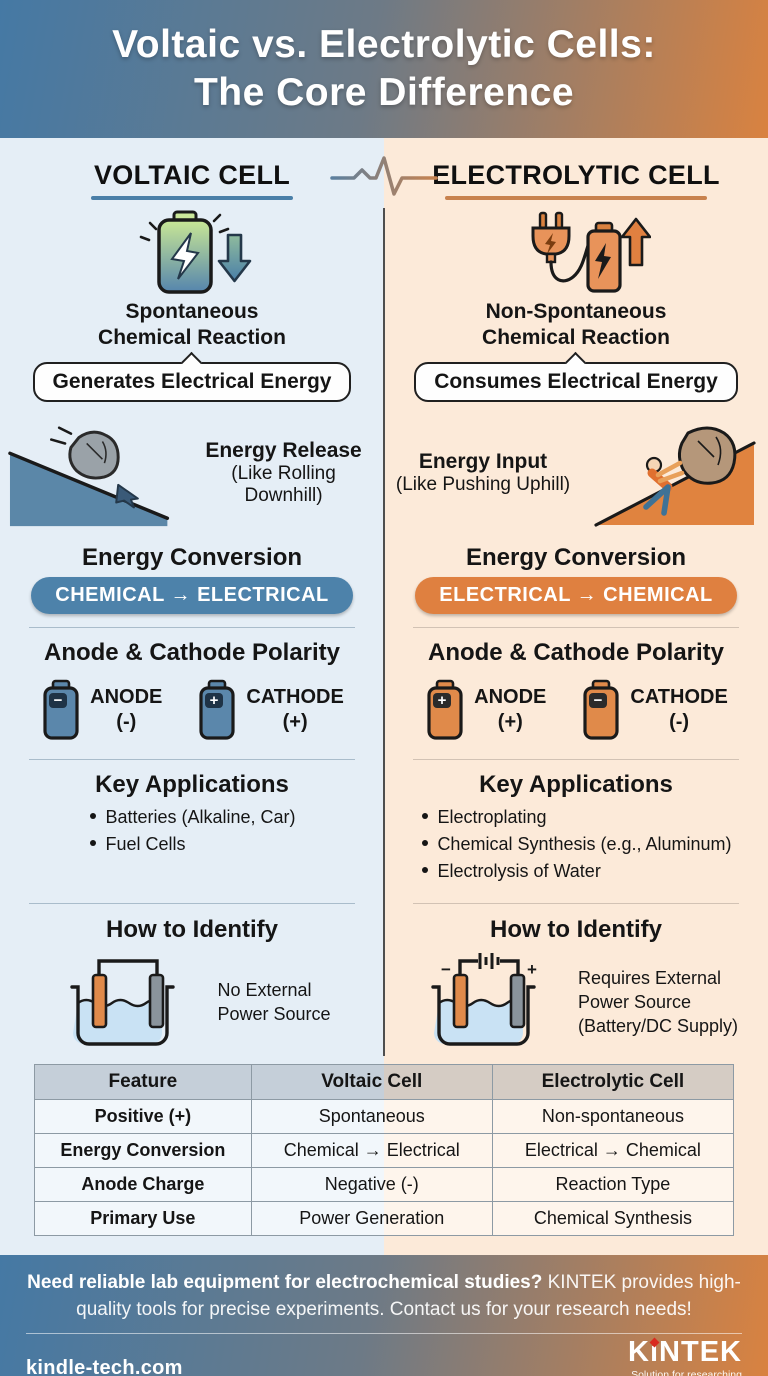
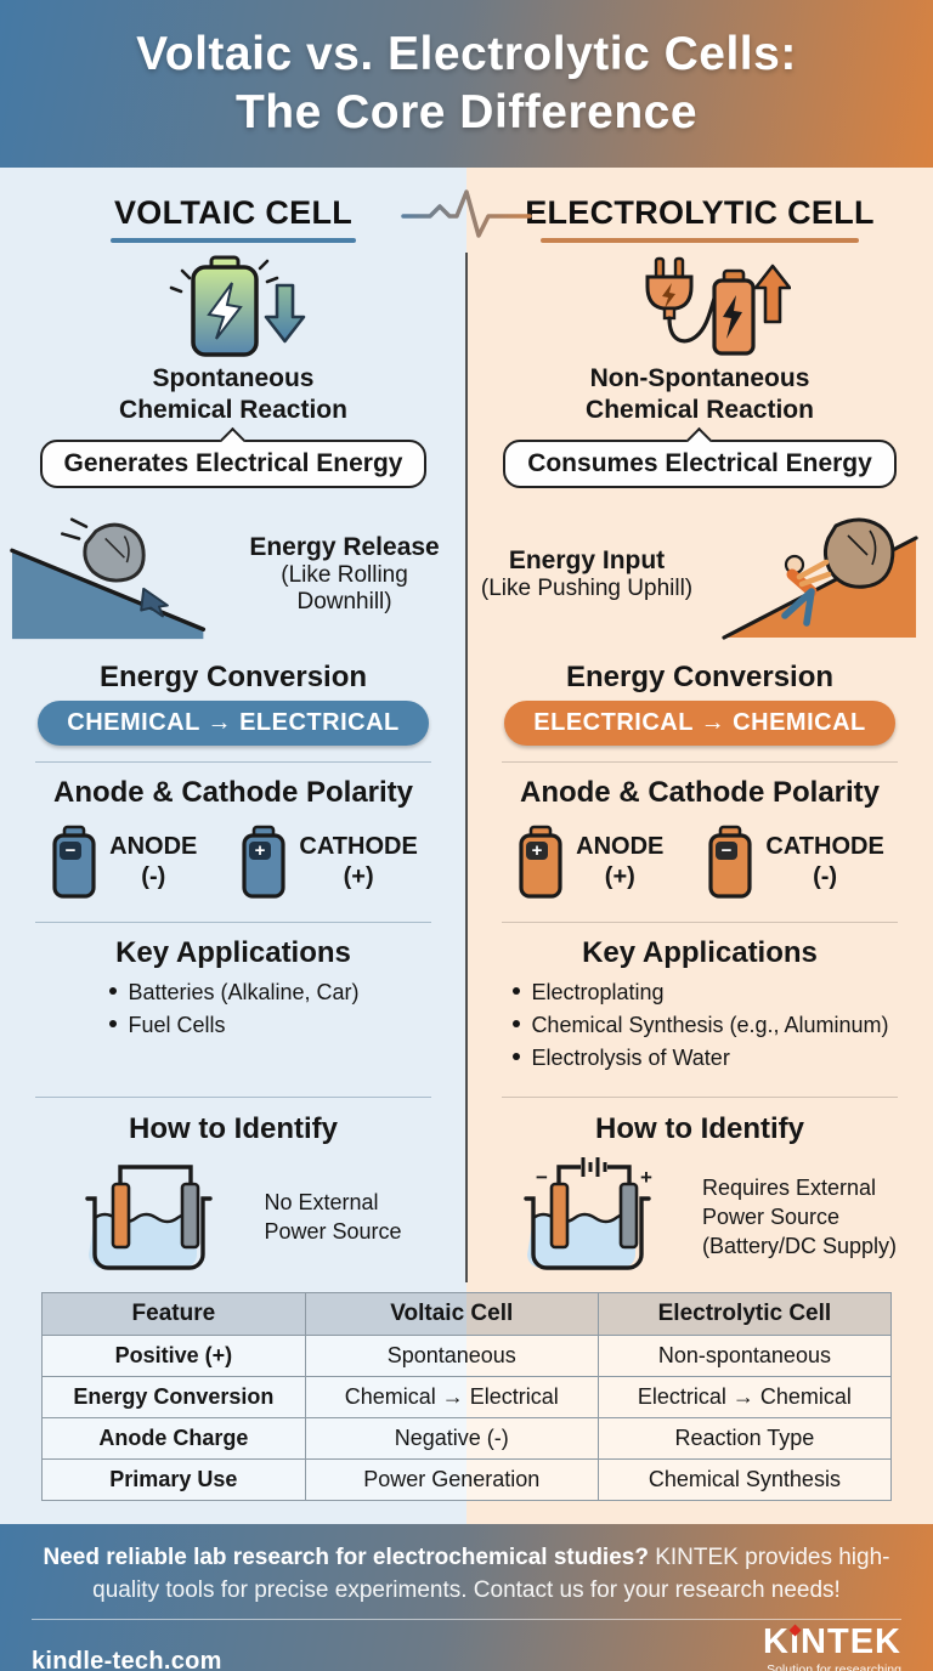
  Voltaic vs. Electrolytic Cells:
  The Core Difference
  VOLTAIC CELL
  ELECTROLYTIC CELL
  Spontaneous
  Chemical Reaction
  Generates Electrical Energy
  Energy Release
  (Like Rolling Downhill)
  Energy Conversion
  CHEMICAL → ELECTRICAL
  Anode & Cathode Polarity
  −
  ANODE
  (-)
  +
  CATHODE
  (+)
  Key Applications
  Batteries (Alkaline, Car)
  Fuel Cells
  How to Identify
  No External
  Power Source
  Non-Spontaneous
  Chemical Reaction
  Consumes Electrical Energy
  Energy Input
  (Like Pushing Uphill)
  Energy Conversion
  ELECTRICAL → CHEMICAL
  Anode & Cathode Polarity
  +
  ANODE
  (+)
  −
  CATHODE
  (-)
  Key Applications
  Electroplating
  Chemical Synthesis (e.g., Aluminum)
  Electrolysis of Water
  How to Identify
  −
  +
  Requires External
  Power Source
  (Battery/DC Supply)
  Feature	Voltaic Cell	Electrolytic Cell
  Positive (+)	Spontaneous	Non-spontaneous
  Energy Conversion	Chemical → Electrical	Electrical → Chemical
  Anode Charge	Negative (-)	Reaction Type
  Primary Use	Power Generation	Chemical Synthesis
- Need reliable lab equipment for electrochemical studies? KINTEK provides high-quality tools for precise experiments. Contact us for your research needs!
+ Need reliable lab research for electrochemical studies? KINTEK provides high-quality tools for precise experiments. Contact us for your research needs!
  kindle-tech.com
  KıNTEK
  Solution for researching
